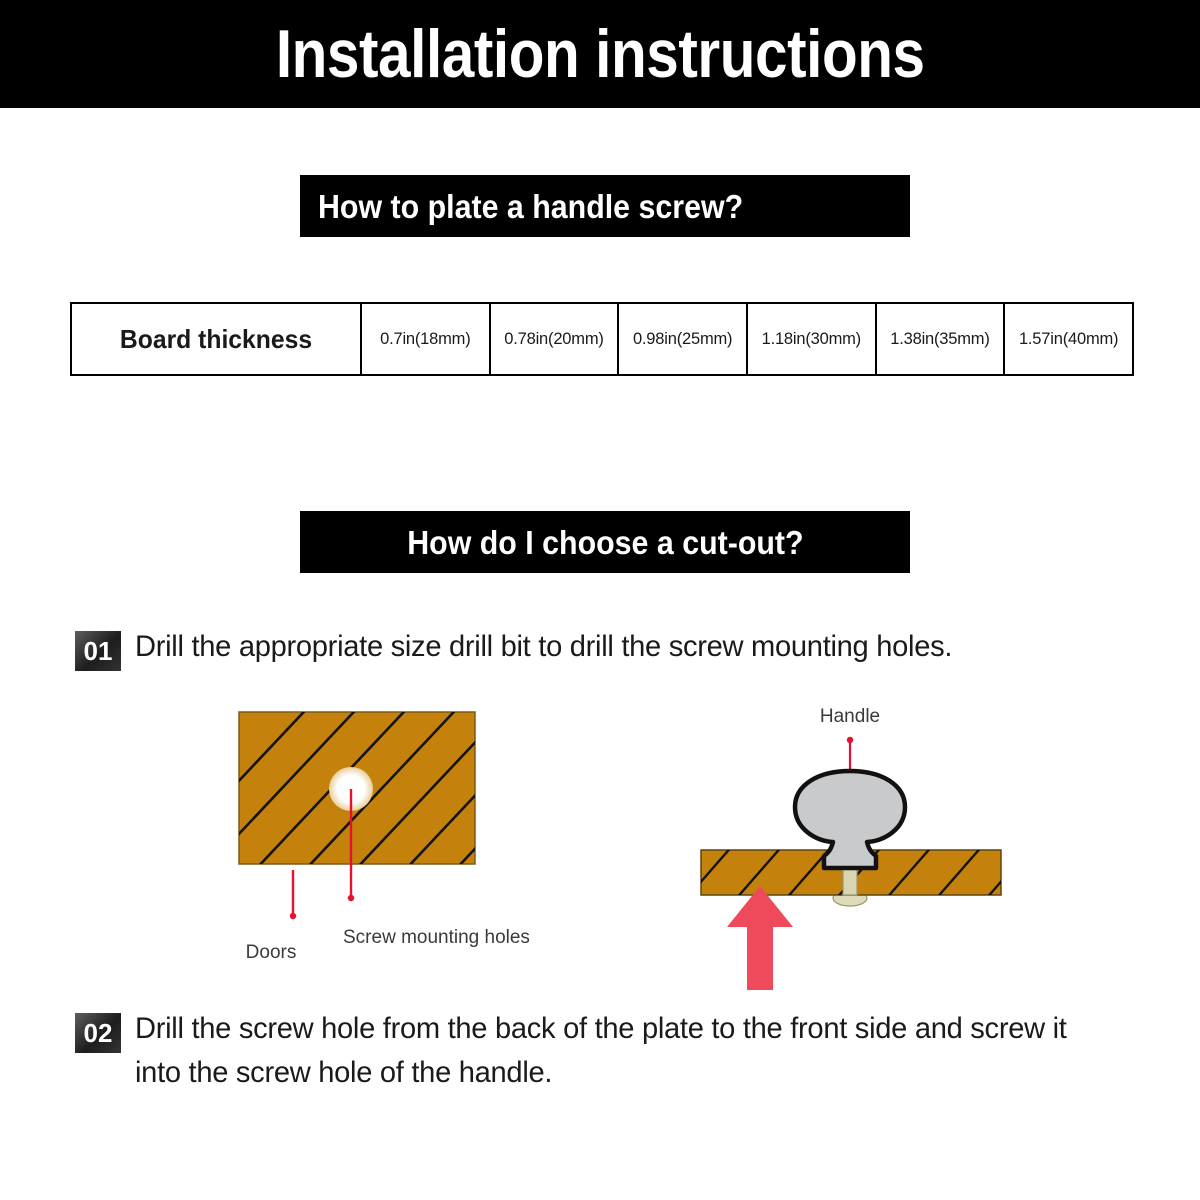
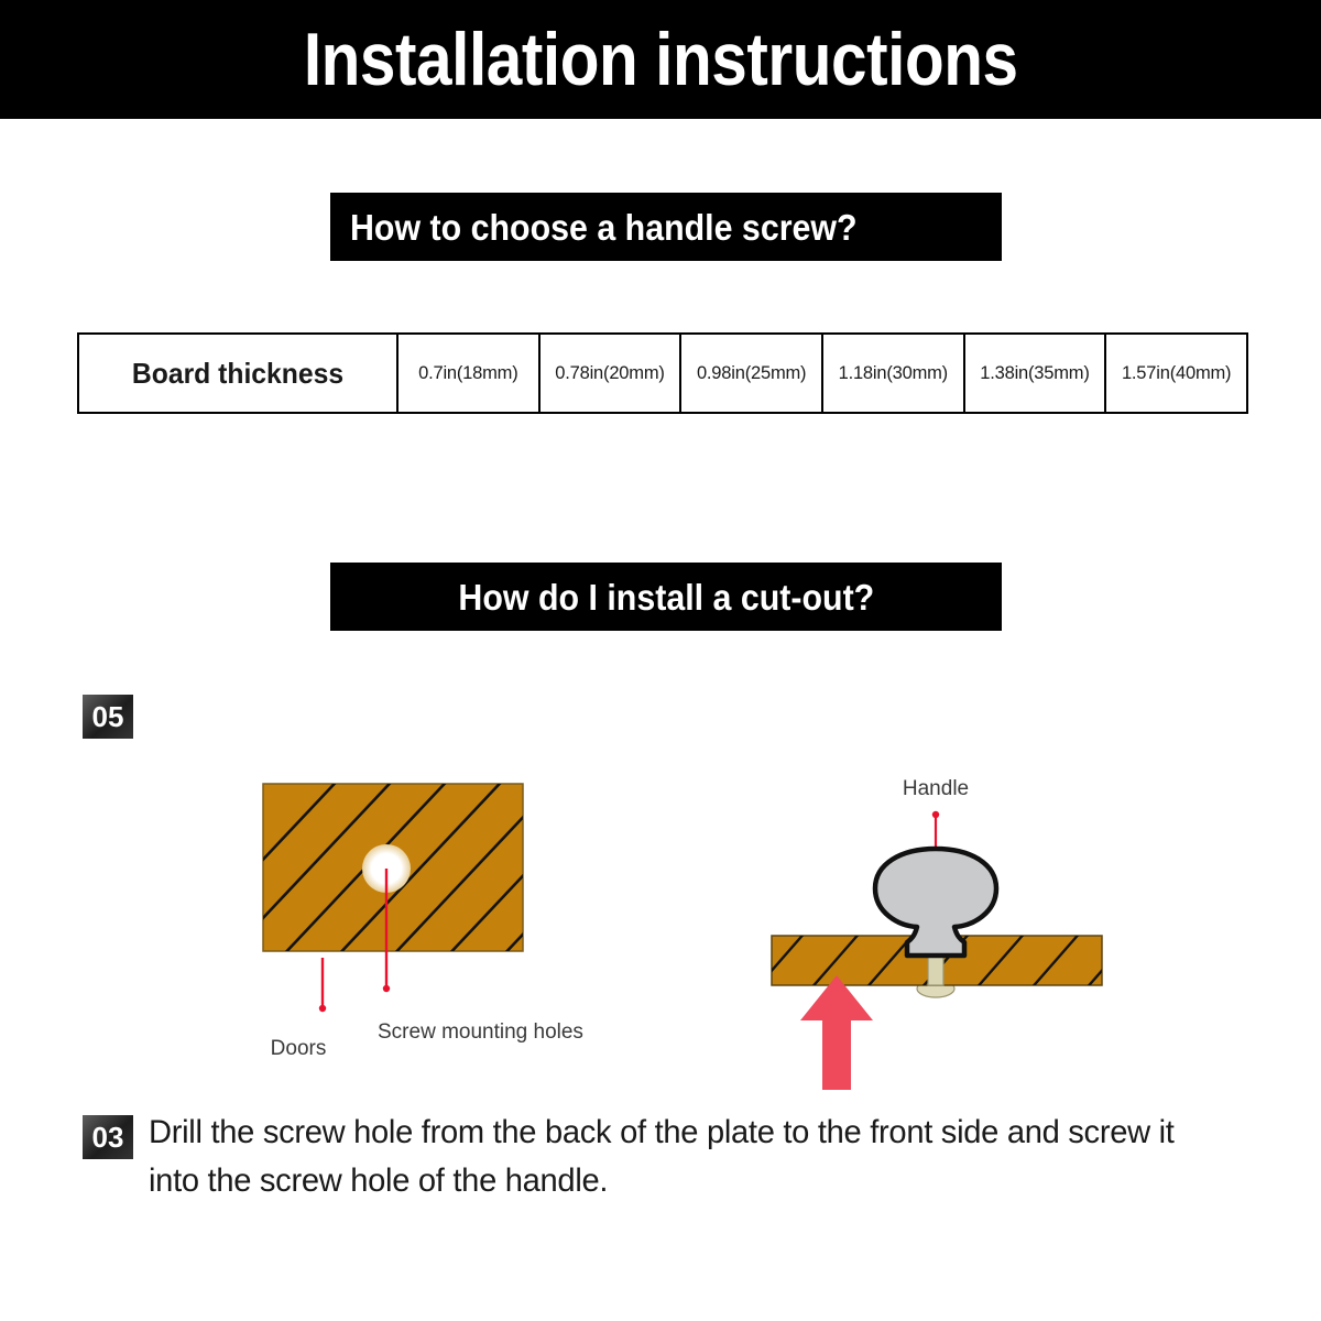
  Installation instructions
- How to plate a handle screw?
+ How to choose a handle screw?
  Board thickness	0.7in(18mm)	0.78in(20mm)	0.98in(25mm)	1.18in(30mm)	1.38in(35mm)	1.57in(40mm)
- How do I choose a cut-out?
+ How do I install a cut-out?
- 01
+ 05
- Drill the appropriate size drill bit to drill the screw mounting holes.
  Doors
  Screw mounting holes
  Handle
- 02
+ 03
  Drill the screw hole from the back of the plate to the front side and screw it into the screw hole of the handle.
